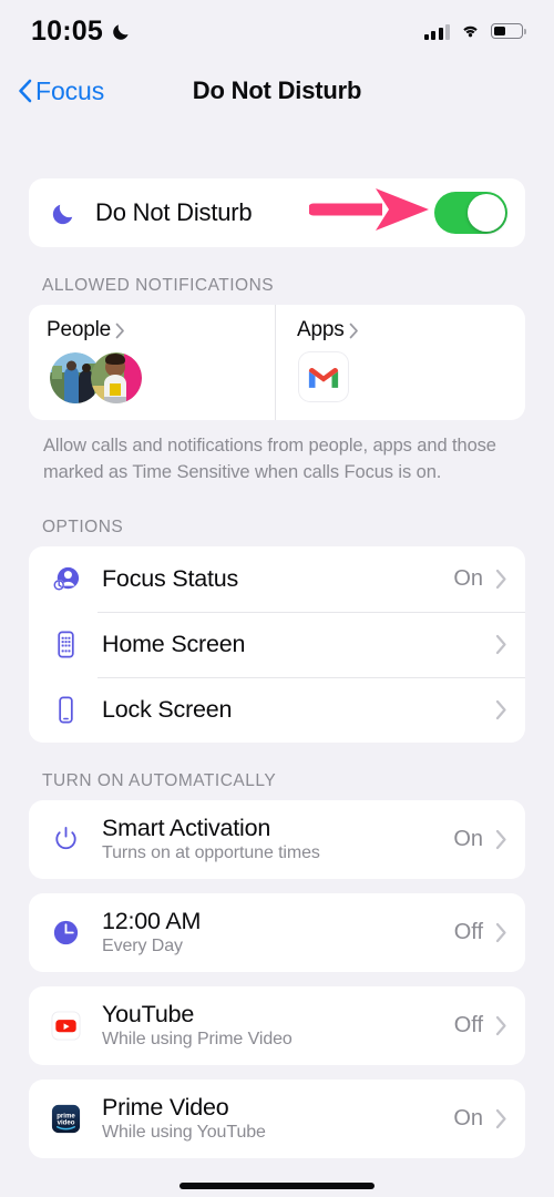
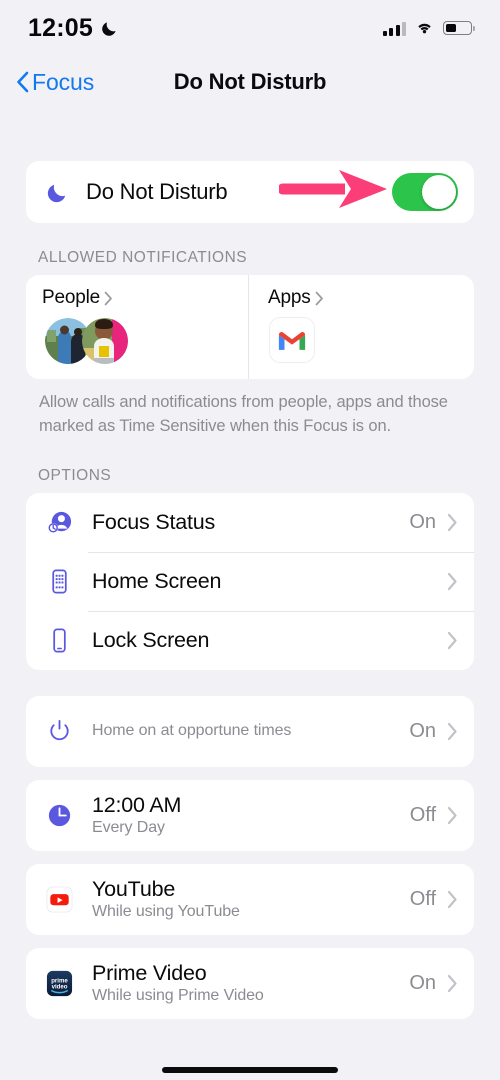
- 10:05
+ 12:05
  Focus
  Do Not Disturb
  Do Not Disturb
  ALLOWED NOTIFICATIONS
  People
  Apps
- Allow calls and notifications from people, apps and those marked as Time Sensitive when calls Focus is on.
+ Allow calls and notifications from people, apps and those marked as Time Sensitive when this Focus is on.
  OPTIONS
  Focus Status
  On
  Home Screen
  Lock Screen
- TURN ON AUTOMATICALLY
- Smart Activation
- Turns on at opportune times
+ Home on at opportune times
  On
  12:00 AM
  Every Day
  Off
  YouTube
- While using Prime Video
+ While using YouTube
  Off
  Prime Video
- While using YouTube
+ While using Prime Video
  On
